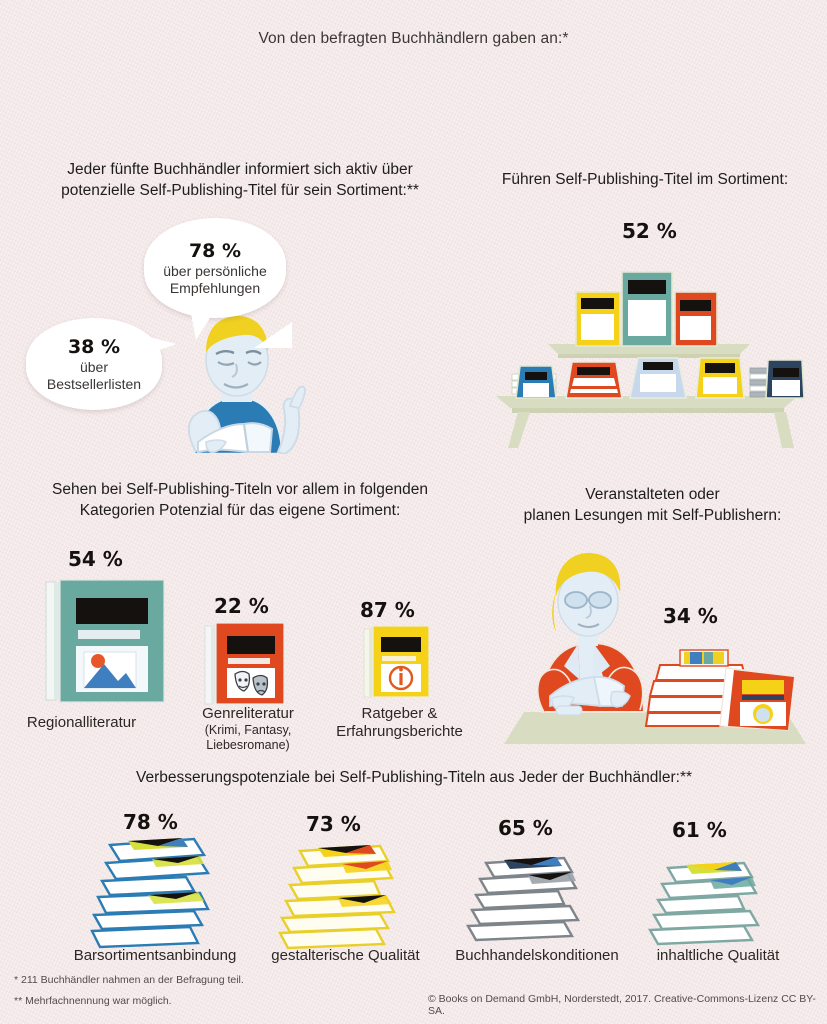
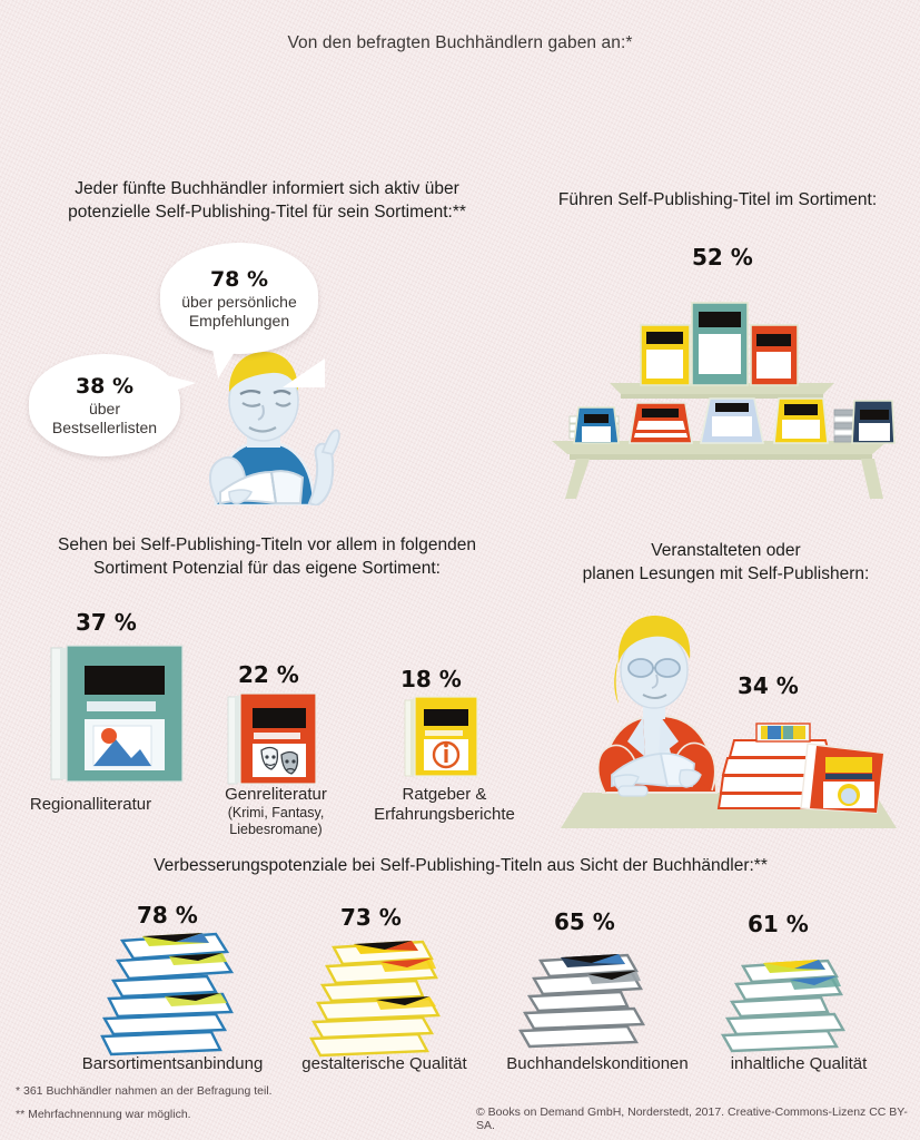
  Von den befragten Buchhändlern gaben an:*
  Jeder fünfte Buchhändler informiert sich aktiv über
  potenzielle Self-Publishing-Titel für sein Sortiment:**
  78 %
  über persönliche
  Empfehlungen
  38 %
  über
  Bestsellerlisten
  Führen Self-Publishing-Titel im Sortiment:
  52 %
  Sehen bei Self-Publishing-Titeln vor allem in folgenden
- Kategorien Potenzial für das eigene Sortiment:
+ Sortiment Potenzial für das eigene Sortiment:
- 54 %
+ 37 %
  Regionalliteratur
  22 %
  Genreliteratur
  (Krimi, Fantasy, Liebesromane)
- 87 %
+ 18 %
  Ratgeber & Erfahrungsberichte
  Veranstalteten oder
  planen Lesungen mit Self-Publishern:
  34 %
- Verbesserungspotenziale bei Self-Publishing-Titeln aus Jeder der Buchhändler:**
+ Verbesserungspotenziale bei Self-Publishing-Titeln aus Sicht der Buchhändler:**
  78 %
  Barsortimentsanbindung
  73 %
  gestalterische Qualität
  65 %
  Buchhandelskonditionen
  61 %
  inhaltliche Qualität
- * 211 Buchhändler nahmen an der Befragung teil.
+ * 361 Buchhändler nahmen an der Befragung teil.
  ** Mehrfachnennung war möglich.
  © Books on Demand GmbH, Norderstedt, 2017. Creative-Commons-Lizenz CC BY-SA.
